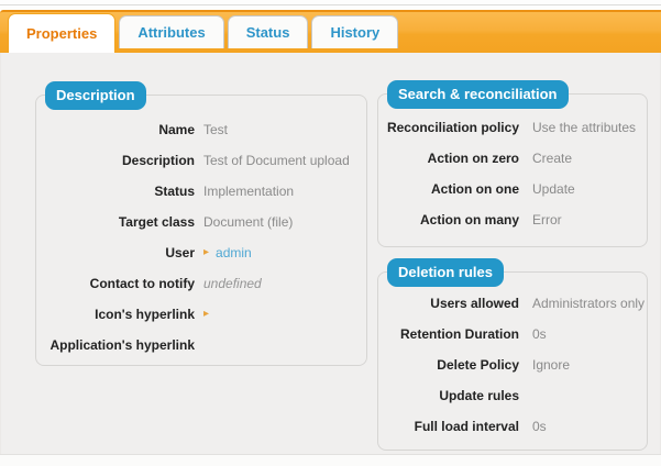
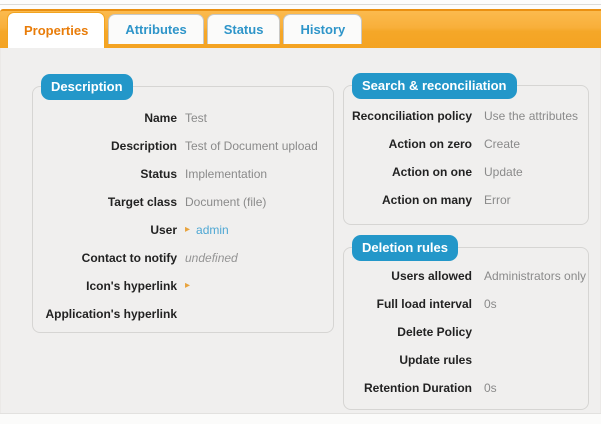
  Properties
  Attributes
  Status
  History
  Description
  Name
  Test
  Description
  Test of Document upload
  Status
  Implementation
  Target class
  Document (file)
  User
  ▸
  admin
  Contact to notify
  undefined
  Icon's hyperlink
  ▸
  Application's hyperlink
  Search & reconciliation
  Reconciliation policy
  Use the attributes
  Action on zero
  Create
  Action on one
  Update
  Action on many
  Error
  Deletion rules
  Users allowed
  Administrators only
- Retention Duration
+ Full load interval
  0s
  Delete Policy
- Ignore
  Update rules
- Full load interval
+ Retention Duration
  0s
